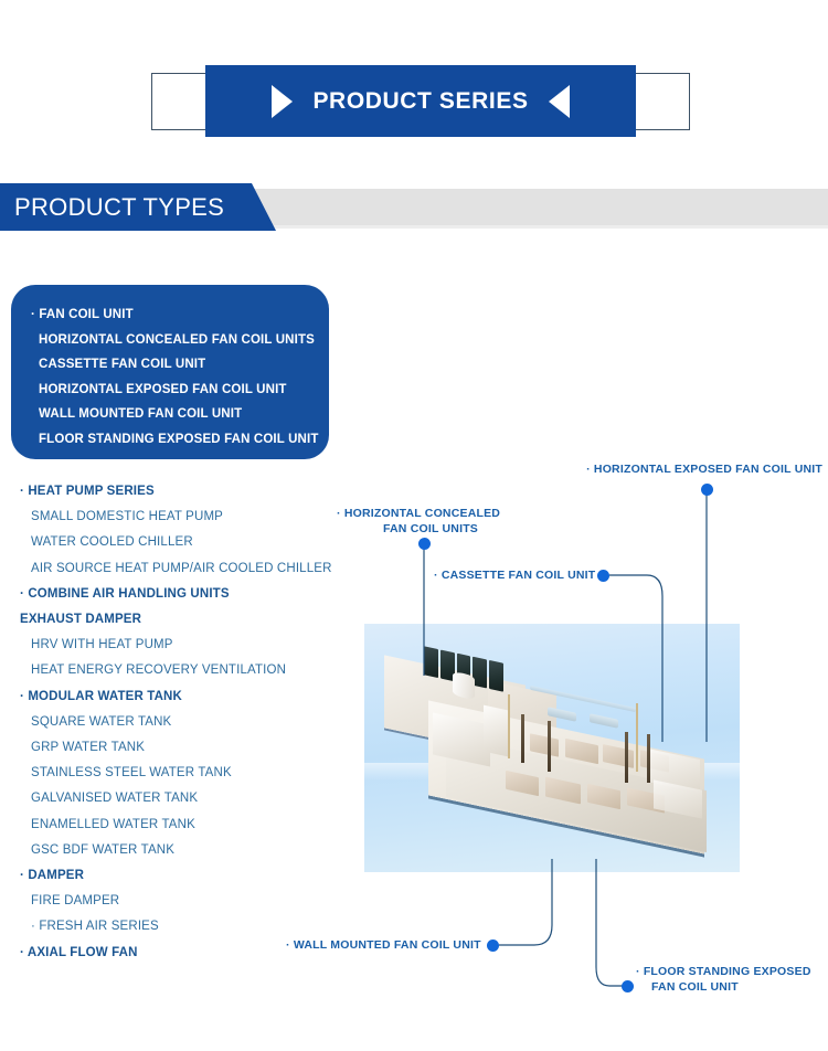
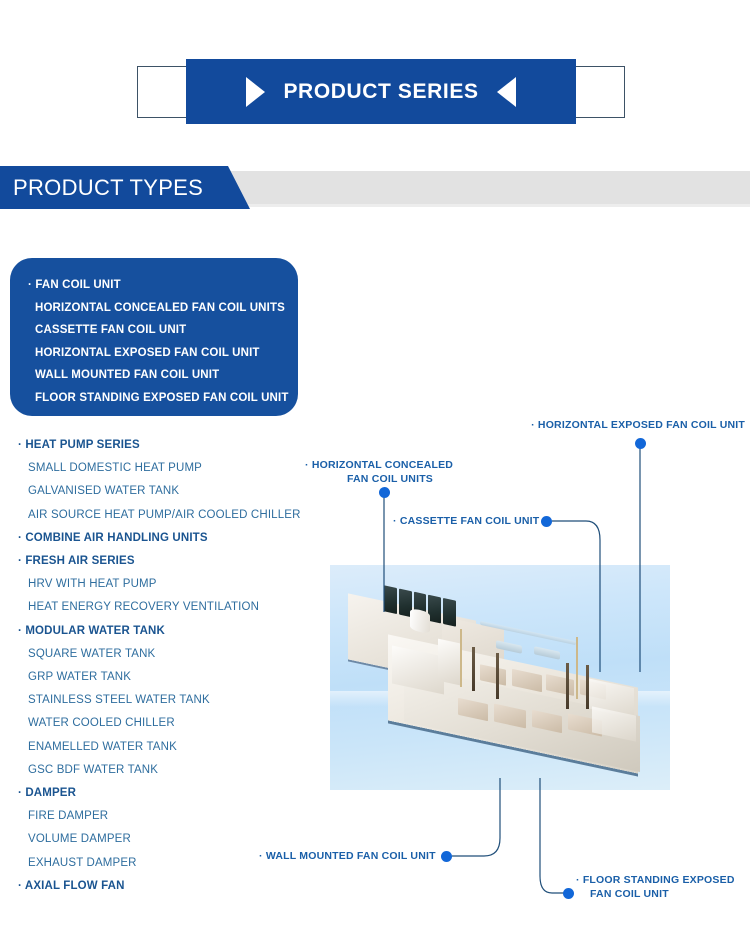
  PRODUCT SERIES
  PRODUCT TYPES
  · FAN COIL UNIT
  HORIZONTAL CONCEALED FAN COIL UNITS
  CASSETTE FAN COIL UNIT
  HORIZONTAL EXPOSED FAN COIL UNIT
  WALL MOUNTED FAN COIL UNIT
  FLOOR STANDING EXPOSED FAN COIL UNIT
  · HEAT PUMP SERIES
  SMALL DOMESTIC HEAT PUMP
- WATER COOLED CHILLER
+ GALVANISED WATER TANK
  AIR SOURCE HEAT PUMP/AIR COOLED CHILLER
  · COMBINE AIR HANDLING UNITS
- EXHAUST DAMPER
+ · FRESH AIR SERIES
  HRV WITH HEAT PUMP
  HEAT ENERGY RECOVERY VENTILATION
  · MODULAR WATER TANK
  SQUARE WATER TANK
  GRP WATER TANK
  STAINLESS STEEL WATER TANK
- GALVANISED WATER TANK
+ WATER COOLED CHILLER
  ENAMELLED WATER TANK
  GSC BDF WATER TANK
  · DAMPER
  FIRE DAMPER
+ VOLUME DAMPER
- · FRESH AIR SERIES
+ EXHAUST DAMPER
  · AXIAL FLOW FAN
  · HORIZONTAL EXPOSED FAN COIL UNIT
  · HORIZONTAL CONCEALED
  FAN COIL UNITS
  · CASSETTE FAN COIL UNIT
  · WALL MOUNTED FAN COIL UNIT
  · FLOOR STANDING EXPOSED
  FAN COIL UNIT
